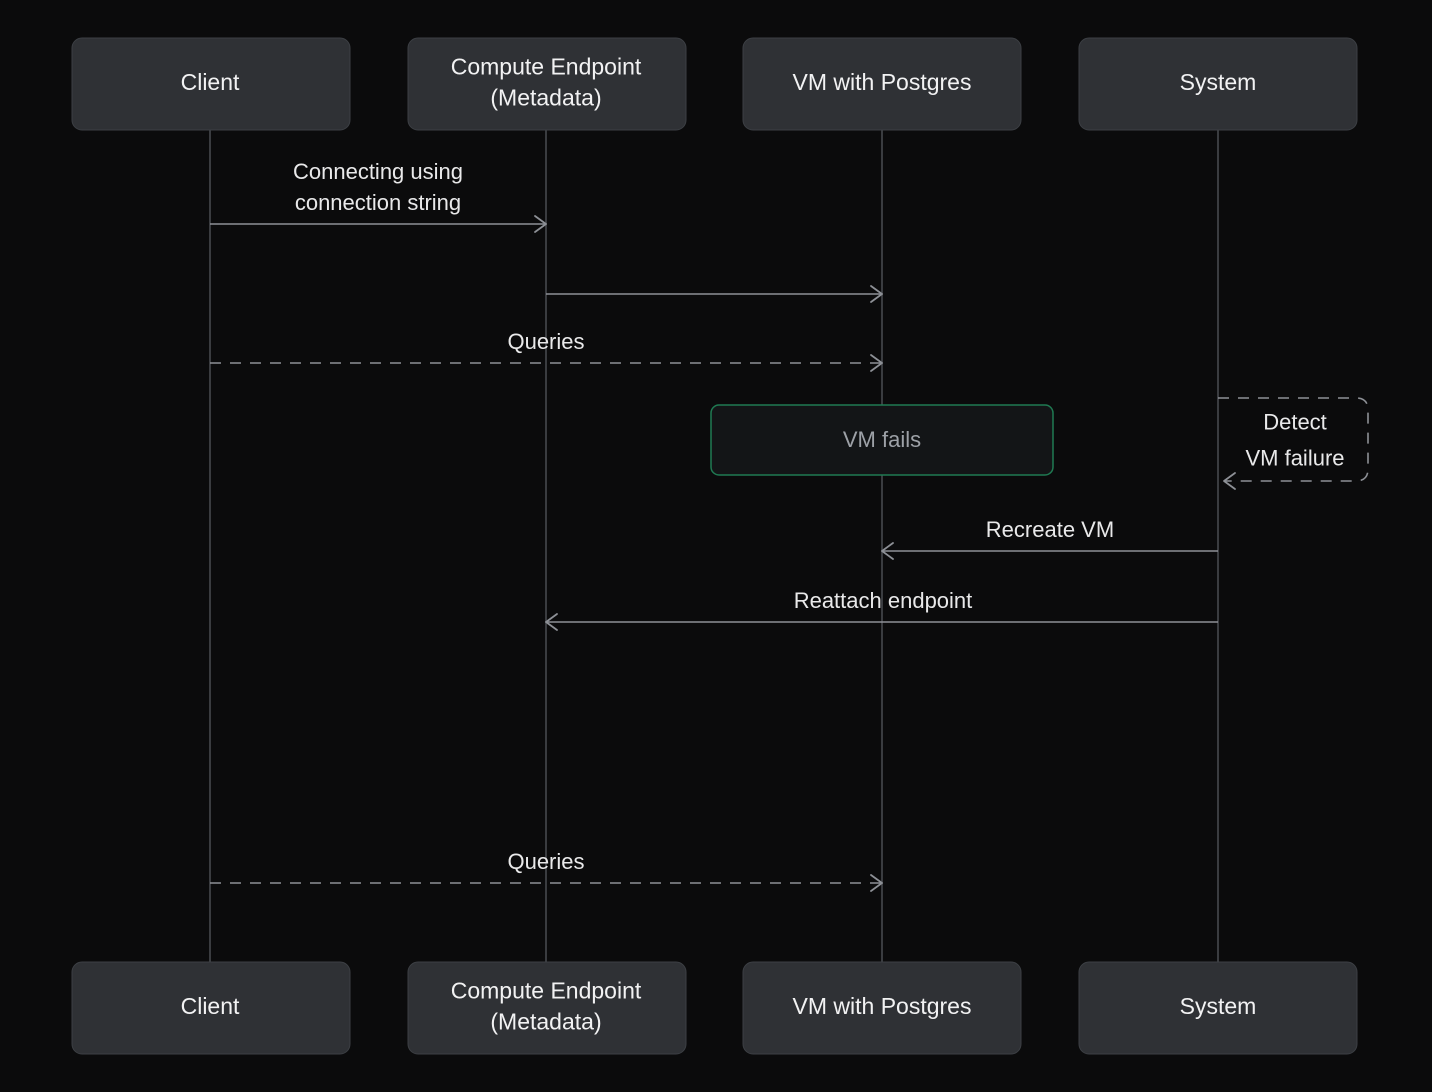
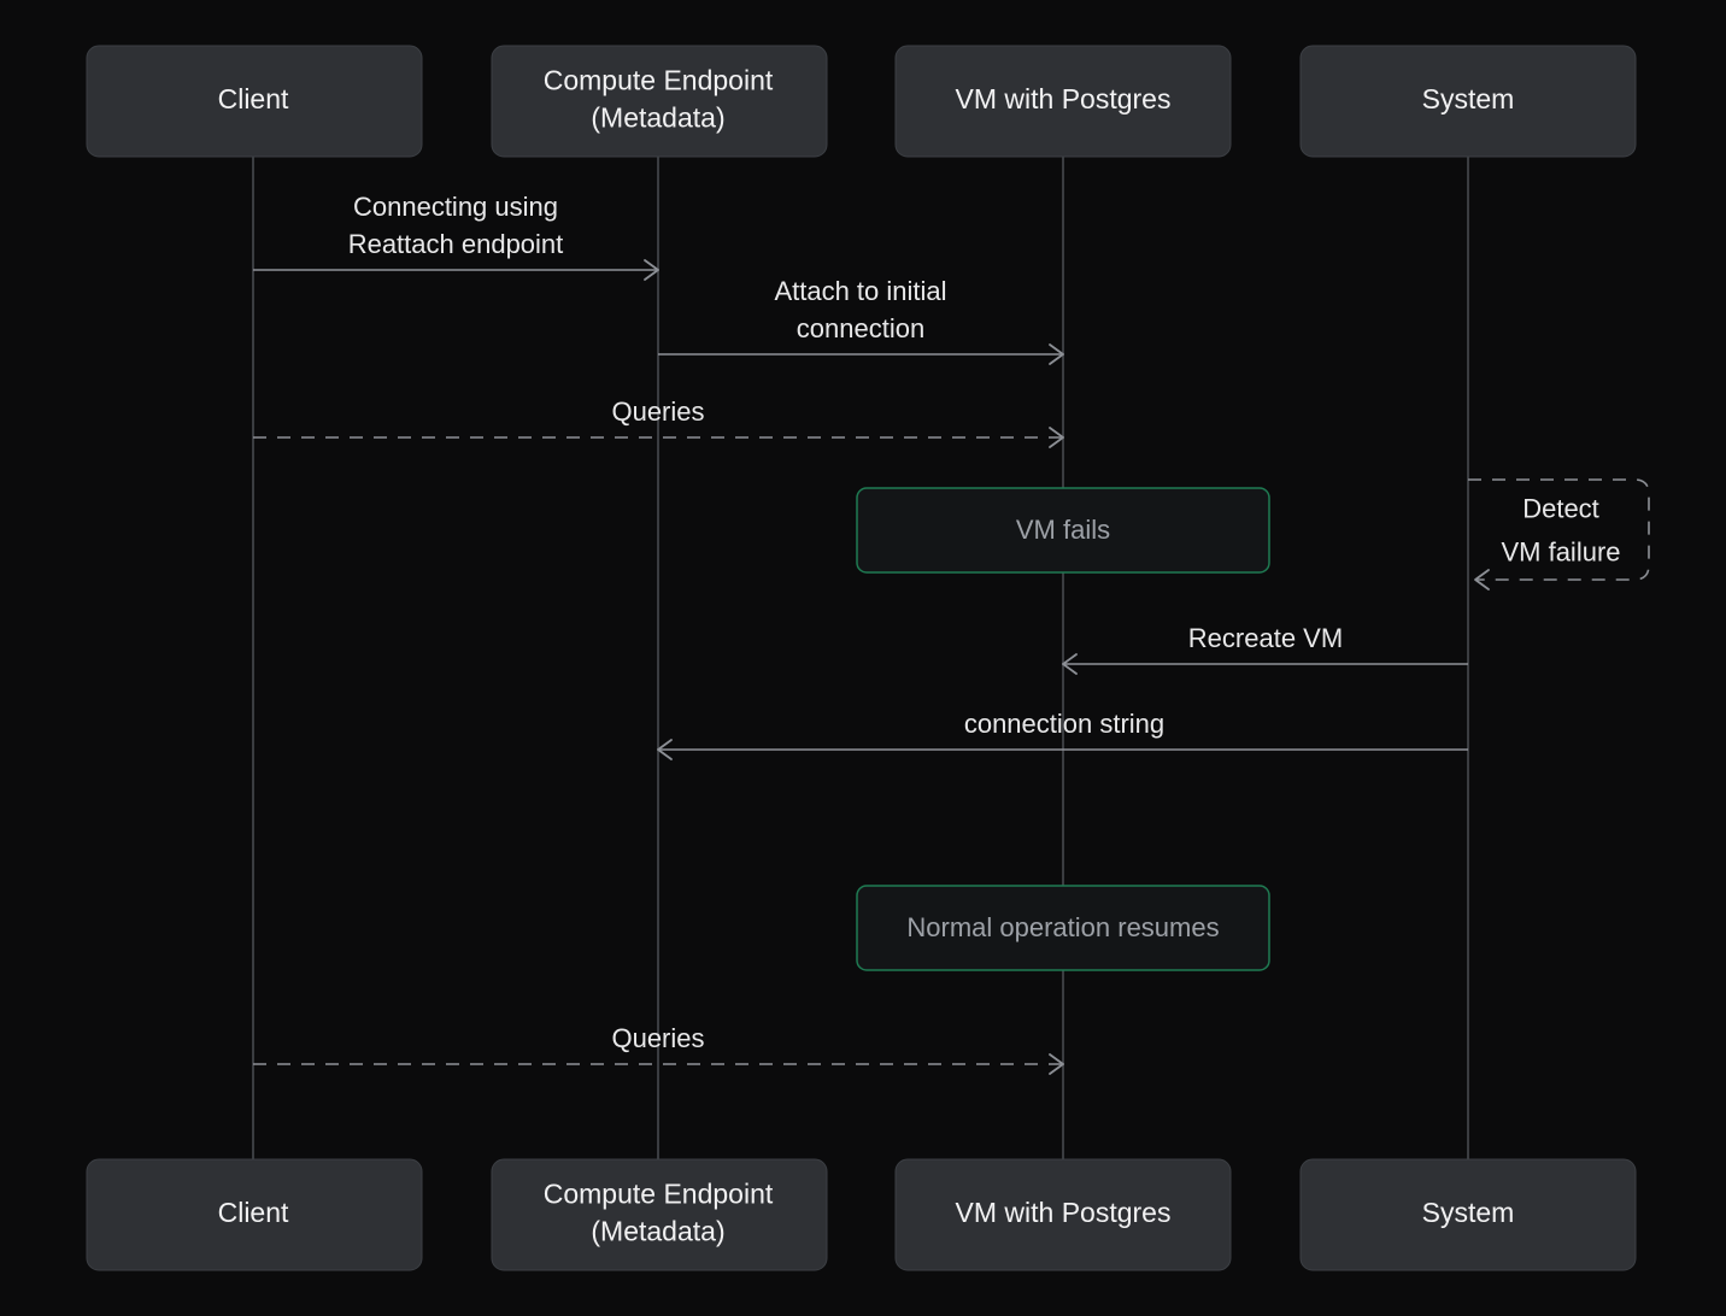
- Connecting using connection string
+ Connecting using Reattach endpoint
+ Attach to initial connection
  Queries
  Recreate VM
- Reattach endpoint
+ connection string
  Queries
  Detect VM failure
  VM fails
+ Normal operation resumes
  Client
  Client
  Compute Endpoint (Metadata)
  Compute Endpoint (Metadata)
  VM with Postgres
  VM with Postgres
  System
  System
